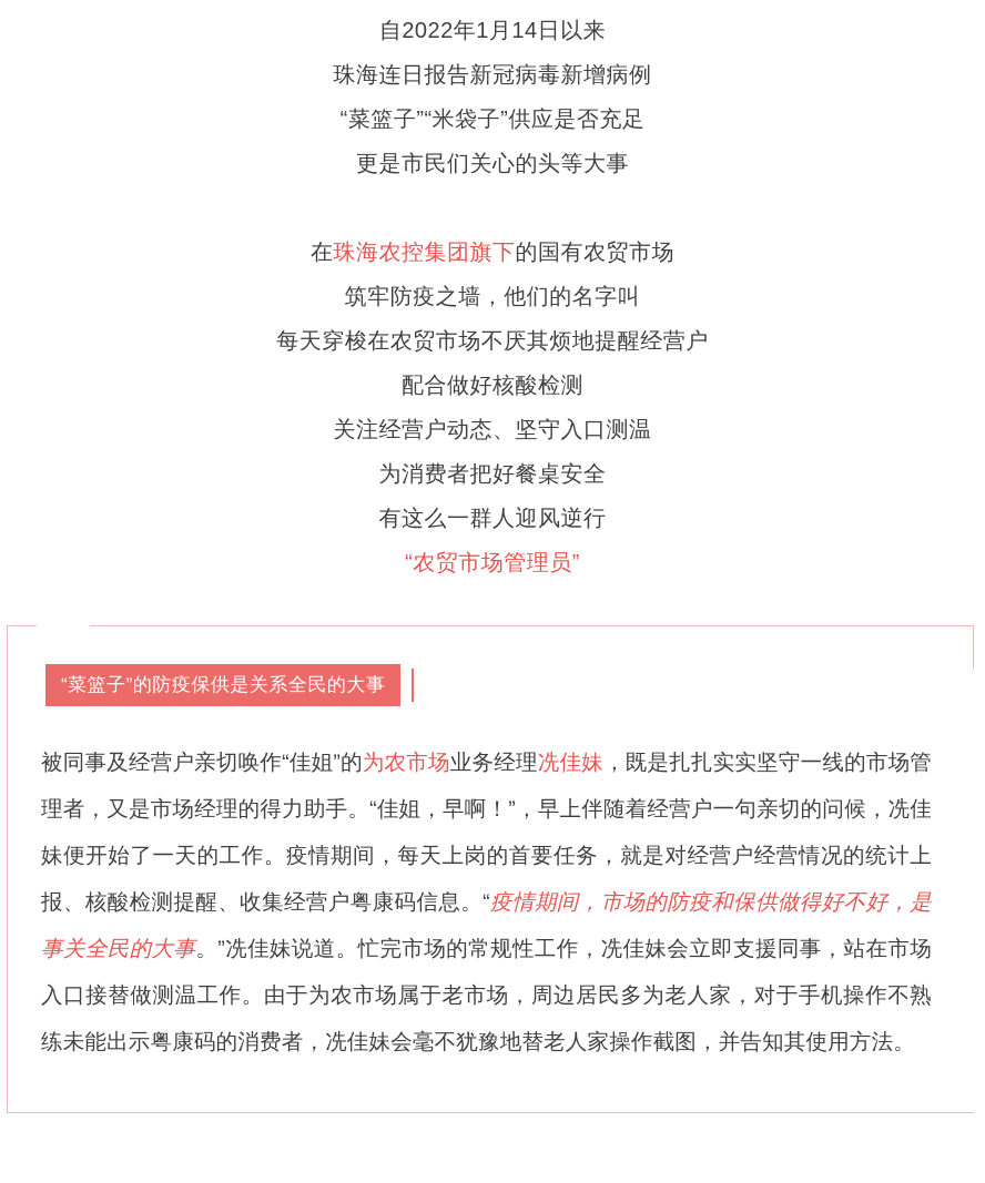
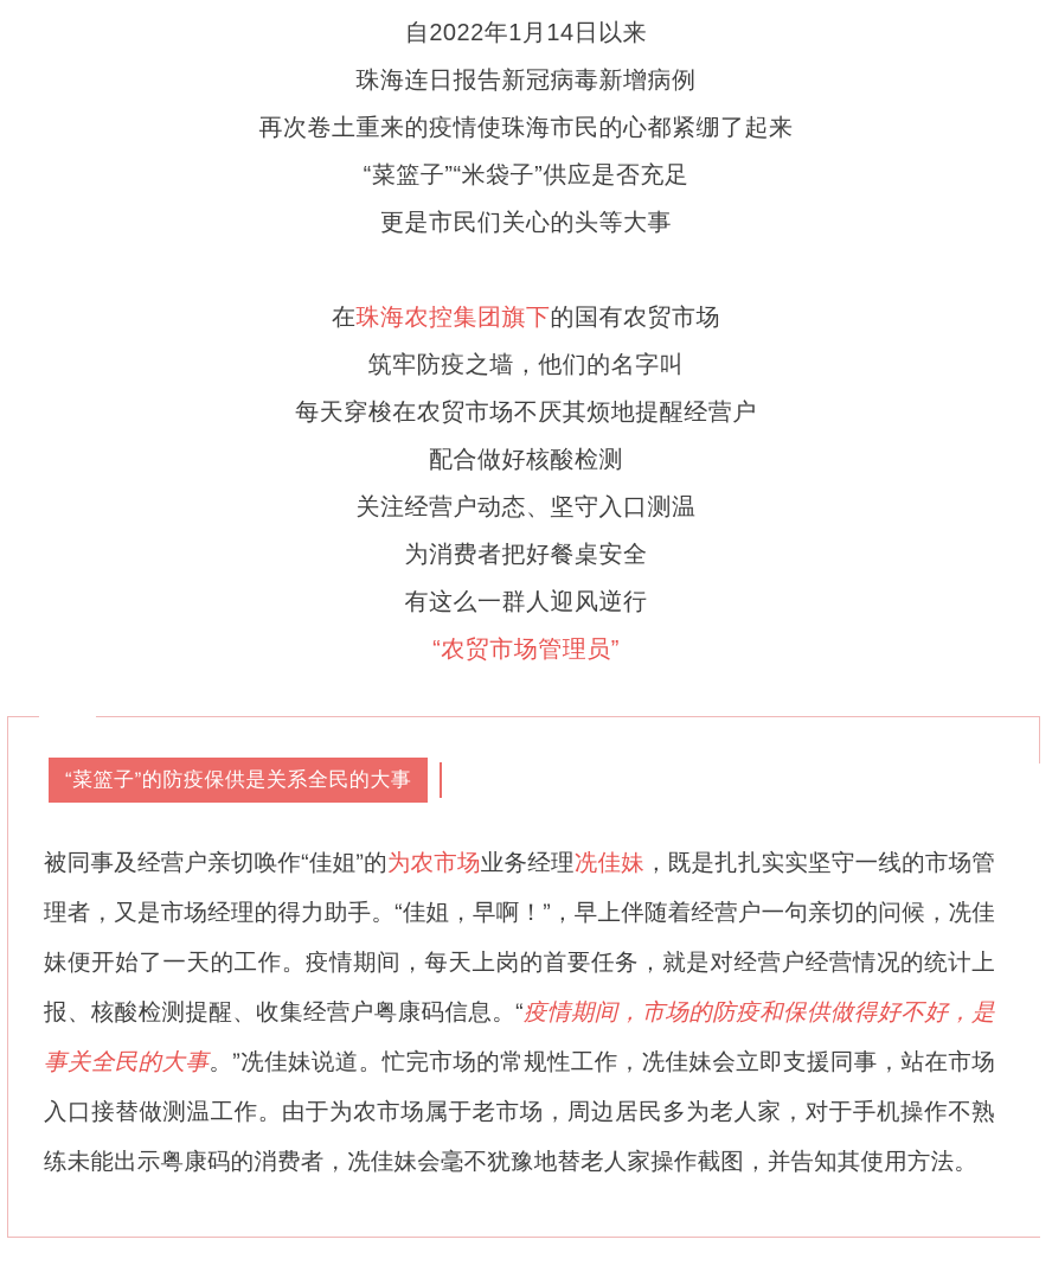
  自2022年1月14日以来
  珠海连日报告新冠病毒新增病例
+ 再次卷土重来的疫情使珠海市民的心都紧绷了起来
  “菜篮子”“米袋子”供应是否充足
  更是市民们关心的头等大事
  在珠海农控集团旗下的国有农贸市场
  筑牢防疫之墙，他们的名字叫
  每天穿梭在农贸市场不厌其烦地提醒经营户
  配合做好核酸检测
  关注经营户动态、坚守入口测温
  为消费者把好餐桌安全
  有这么一群人迎风逆行
  “农贸市场管理员”
  “菜篮子”的防疫保供是关系全民的大事
  被同事及经营户亲切唤作“佳姐”的为农市场业务经理冼佳妹，既是扎扎实实坚守一线的市场管理者，又是市场经理的得力助手。“佳姐，早啊！”，早上伴随着经营户一句亲切的问候，冼佳妹便开始了一天的工作。疫情期间，每天上岗的首要任务，就是对经营户经营情况的统计上报、核酸检测提醒、收集经营户粤康码信息。“疫情期间，市场的防疫和保供做得好不好，是事关全民的大事。”冼佳妹说道。忙完市场的常规性工作，冼佳妹会立即支援同事，站在市场入口接替做测温工作。由于为农市场属于老市场，周边居民多为老人家，对于手机操作不熟练未能出示粤康码的消费者，冼佳妹会毫不犹豫地替老人家操作截图，并告知其使用方法。
